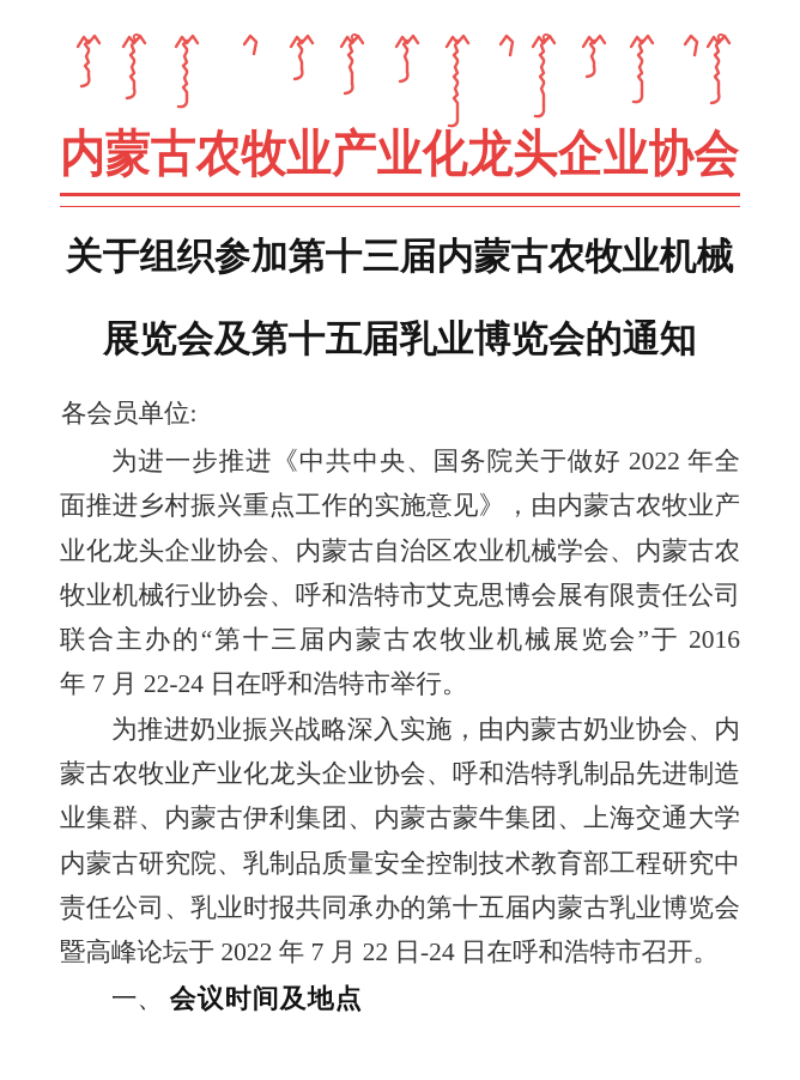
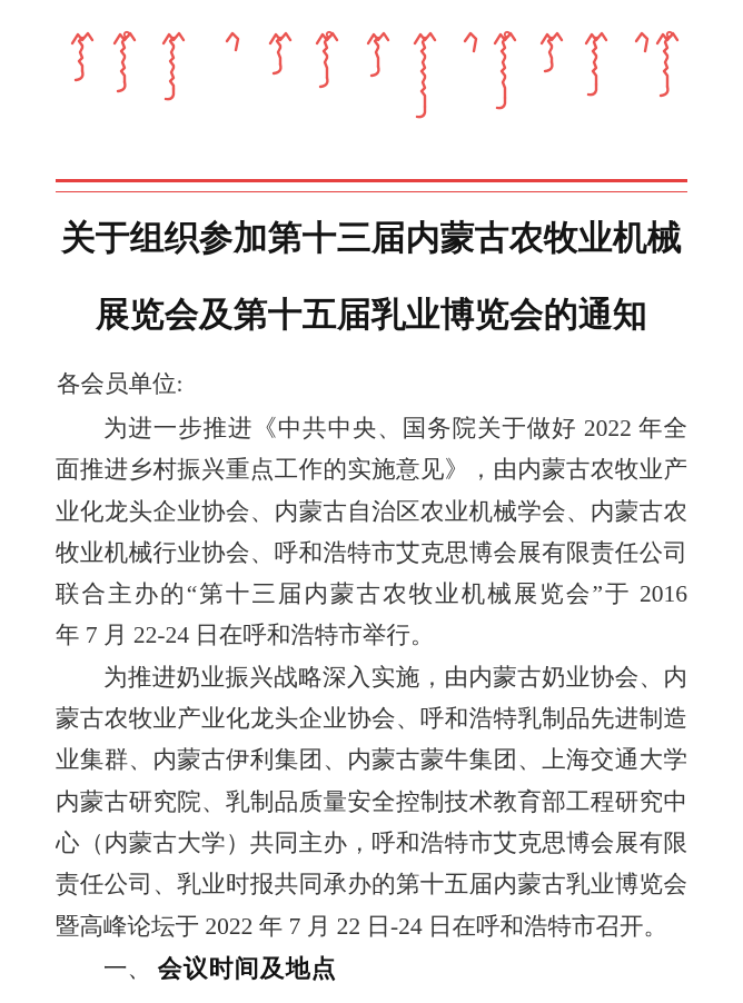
- 内蒙古农牧业产业化龙头企业协会
  关于组织参加第十三届内蒙古农牧业机械
  展览会及第十五届乳业博览会的通知
  各会员单位:
  为进一步推进《中共中央、国务院关于做好 2022 年全
  面推进乡村振兴重点工作的实施意见》，由内蒙古农牧业产
  业化龙头企业协会、内蒙古自治区农业机械学会、内蒙古农
  牧业机械行业协会、呼和浩特市艾克思博会展有限责任公司
  联合主办的“第十三届内蒙古农牧业机械展览会”于 2016
  年 7 月 22-24 日在呼和浩特市举行。
  为推进奶业振兴战略深入实施，由内蒙古奶业协会、内
  蒙古农牧业产业化龙头企业协会、呼和浩特乳制品先进制造
  业集群、内蒙古伊利集团、内蒙古蒙牛集团、上海交通大学
  内蒙古研究院、乳制品质量安全控制技术教育部工程研究中
+ 心（内蒙古大学）共同主办，呼和浩特市艾克思博会展有限
  责任公司、乳业时报共同承办的第十五届内蒙古乳业博览会
  暨高峰论坛于 2022 年 7 月 22 日-24 日在呼和浩特市召开。
  一、 会议时间及地点
